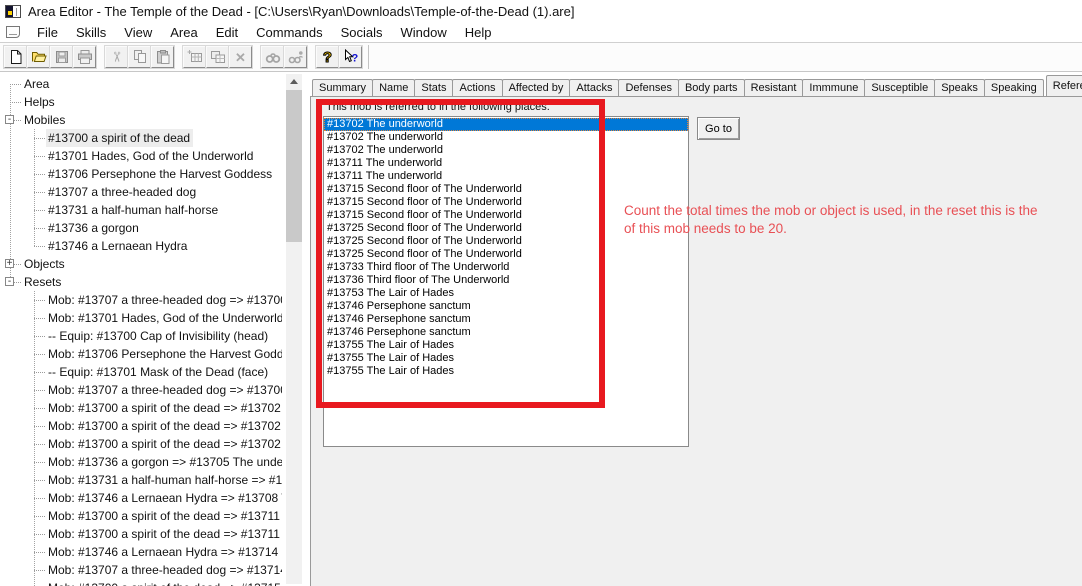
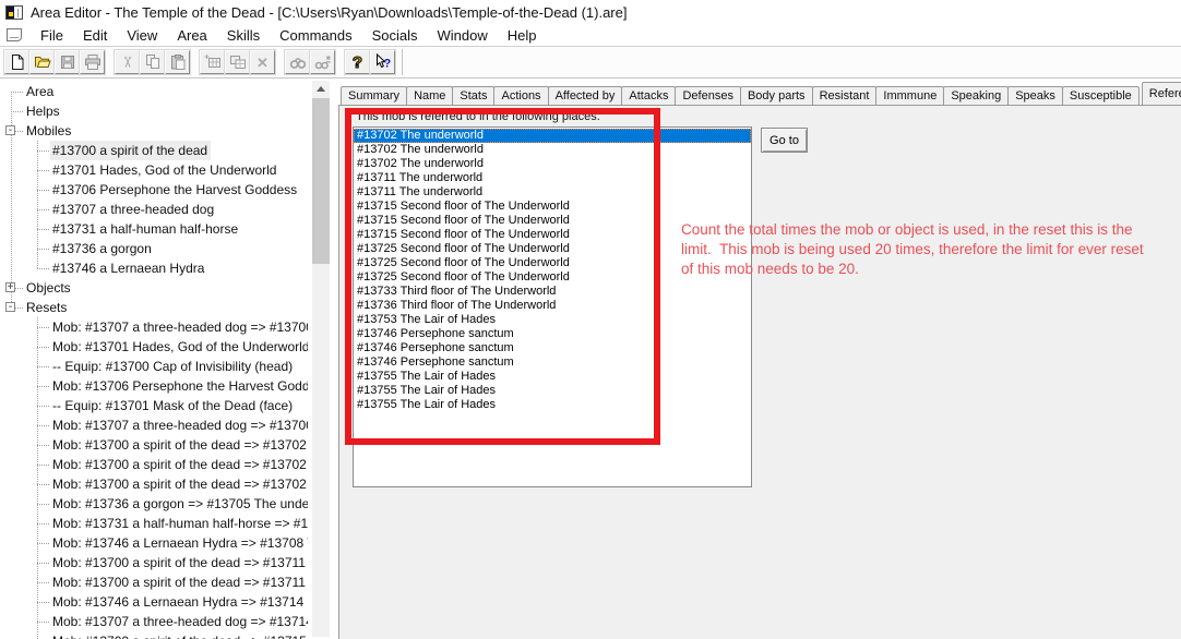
  Area Editor - The Temple of the Dead - [C:\Users\Ryan\Downloads\Temple-of-the-Dead (1).are]
  File
- Skills
+ Edit
  View
  Area
- Edit
+ Skills
  Commands
  Socials
  Window
  Help
  ✕
  ?
  ?
  Area
  Helps
  Mobiles
  #13700 a spirit of the dead
  #13701 Hades, God of the Underworld
  #13706 Persephone the Harvest Goddess
  #13707 a three-headed dog
  #13731 a half-human half-horse
  #13736 a gorgon
  #13746 a Lernaean Hydra
  Objects
  Resets
  Mob: #13707 a three-headed dog => #1370
  Mob: #13701 Hades, God of the Underworld
  -- Equip: #13700 Cap of Invisibility (head)
  Mob: #13706 Persephone the Harvest Godd
  -- Equip: #13701 Mask of the Dead (face)
  Mob: #13707 a three-headed dog => #1370
  Mob: #13700 a spirit of the dead => #13702
  Mob: #13700 a spirit of the dead => #13702
  Mob: #13700 a spirit of the dead => #13702
  Mob: #13736 a gorgon => #13705 The unde
  Mob: #13731 a half-human half-horse => #1
  Mob: #13746 a Lernaean Hydra => #13708
  Mob: #13700 a spirit of the dead => #13711
  Mob: #13700 a spirit of the dead => #13711
  Mob: #13746 a Lernaean Hydra => #13714
  Mob: #13707 a three-headed dog => #1371
  Summary
  Name
  Stats
  Actions
  Affected by
  Attacks
  Defenses
  Body parts
  Resistant
  Immmune
- Susceptible
+ Speaking
  Speaks
- Speaking
+ Susceptible
  This mob is referred to in the following places.
  #13702 The underworld
  #13702 The underworld
  #13702 The underworld
  #13711 The underworld
  #13711 The underworld
  #13715 Second floor of The Underworld
  #13715 Second floor of The Underworld
  #13715 Second floor of The Underworld
  #13725 Second floor of The Underworld
  #13725 Second floor of The Underworld
  #13725 Second floor of The Underworld
  #13733 Third floor of The Underworld
  #13736 Third floor of The Underworld
  #13753 The Lair of Hades
  #13746 Persephone sanctum
  #13746 Persephone sanctum
  #13746 Persephone sanctum
  #13755 The Lair of Hades
  #13755 The Lair of Hades
  #13755 The Lair of Hades
  Go to
  Count the total times the mob or object is used, in the reset this is the
+ limit. This mob is being used 20 times, therefore the limit for ever reset
  of this mob needs to be 20.
